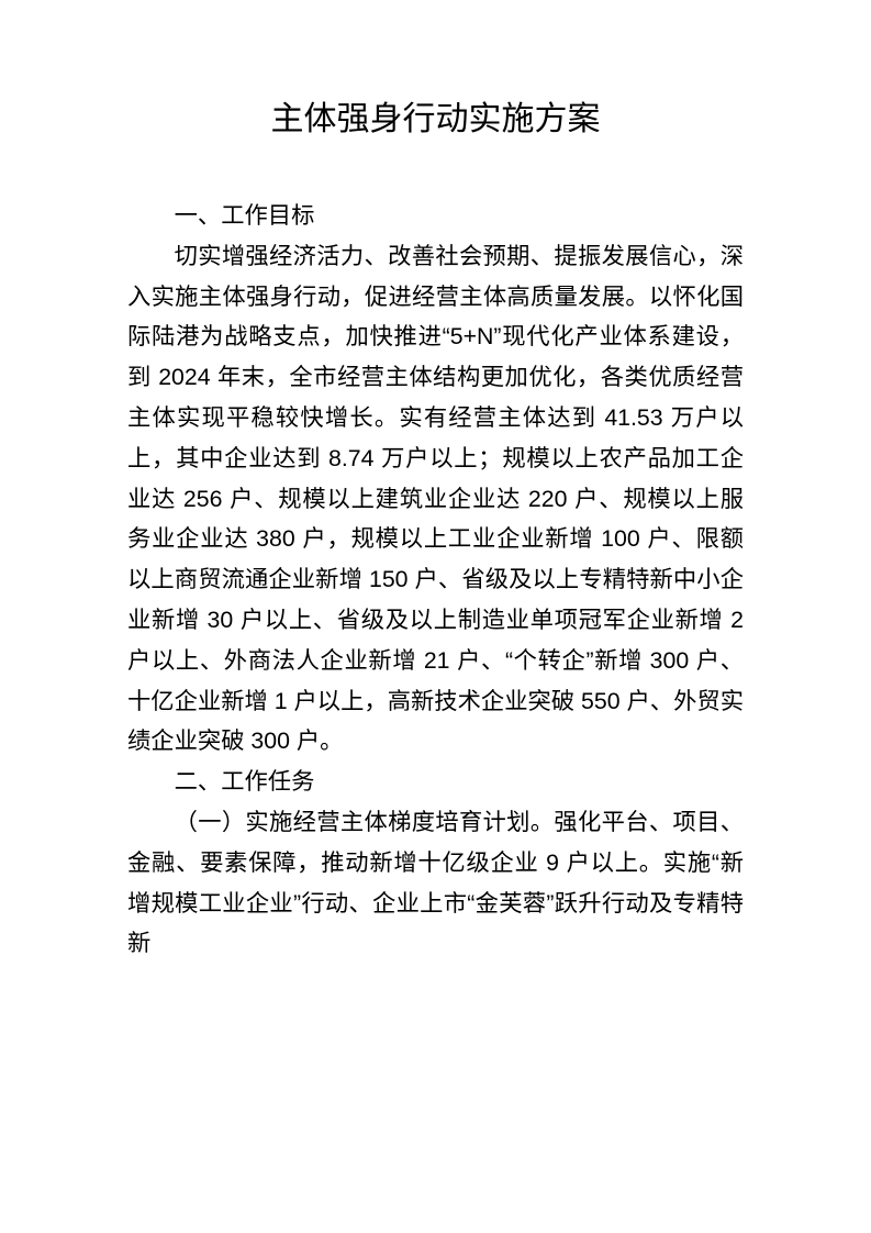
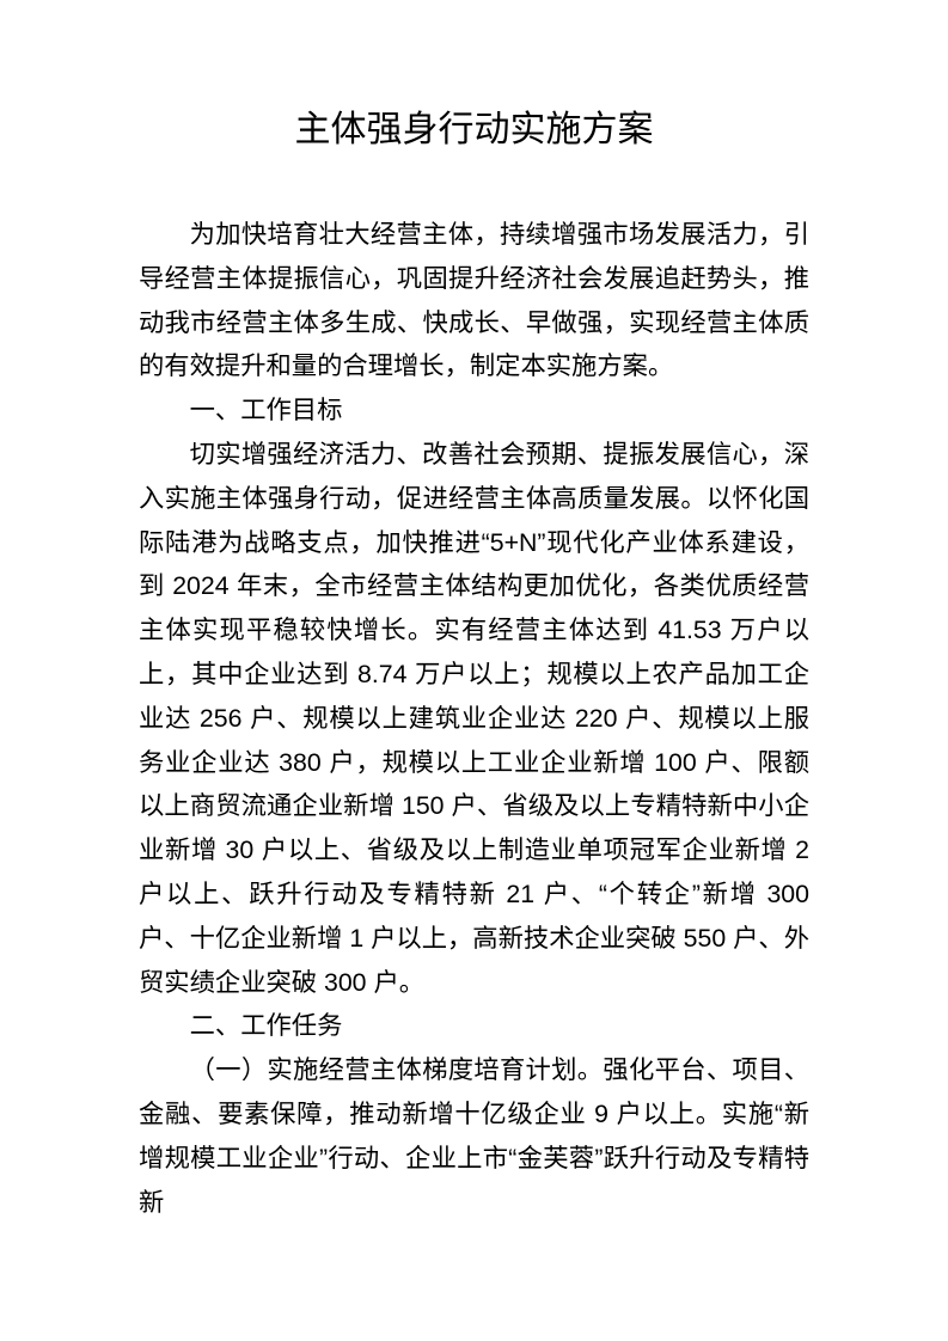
  主体强身行动实施方案
+ 为加快培育壮大经营主体，持续增强市场发展活力，引导经营主体提振信心，巩固提升经济社会发展追赶势头，推动我市经营主体多生成、快成长、早做强，实现经营主体质的有效提升和量的合理增长，制定本实施方案。
  一、工作目标
- 切实增强经济活力、改善社会预期、提振发展信心，深入实施主体强身行动，促进经营主体高质量发展。以怀化国际陆港为战略支点，加快推进“5+N”现代化产业体系建设，到 2024 年末，全市经营主体结构更加优化，各类优质经营主体实现平稳较快增长。实有经营主体达到 41.53 万户以上，其中企业达到 8.74 万户以上；规模以上农产品加工企业达 256 户、规模以上建筑业企业达 220 户、规模以上服务业企业达 380 户，规模以上工业企业新增 100 户、限额以上商贸流通企业新增 150 户、省级及以上专精特新中小企业新增 30 户以上、省级及以上制造业单项冠军企业新增 2 户以上、外商法人企业新增 21 户、“个转企”新增 300 户、十亿企业新增 1 户以上，高新技术企业突破 550 户、外贸实绩企业突破 300 户。
+ 切实增强经济活力、改善社会预期、提振发展信心，深入实施主体强身行动，促进经营主体高质量发展。以怀化国际陆港为战略支点，加快推进“5+N”现代化产业体系建设，到 2024 年末，全市经营主体结构更加优化，各类优质经营主体实现平稳较快增长。实有经营主体达到 41.53 万户以上，其中企业达到 8.74 万户以上；规模以上农产品加工企业达 256 户、规模以上建筑业企业达 220 户、规模以上服务业企业达 380 户，规模以上工业企业新增 100 户、限额以上商贸流通企业新增 150 户、省级及以上专精特新中小企业新增 30 户以上、省级及以上制造业单项冠军企业新增 2 户以上、跃升行动及专精特新 21 户、“个转企”新增 300 户、十亿企业新增 1 户以上，高新技术企业突破 550 户、外贸实绩企业突破 300 户。
  二、工作任务
  （一）实施经营主体梯度培育计划。强化平台、项目、金融、要素保障，推动新增十亿级企业 9 户以上。实施“新增规模工业企业”行动、企业上市“金芙蓉”跃升行动及专精特新
